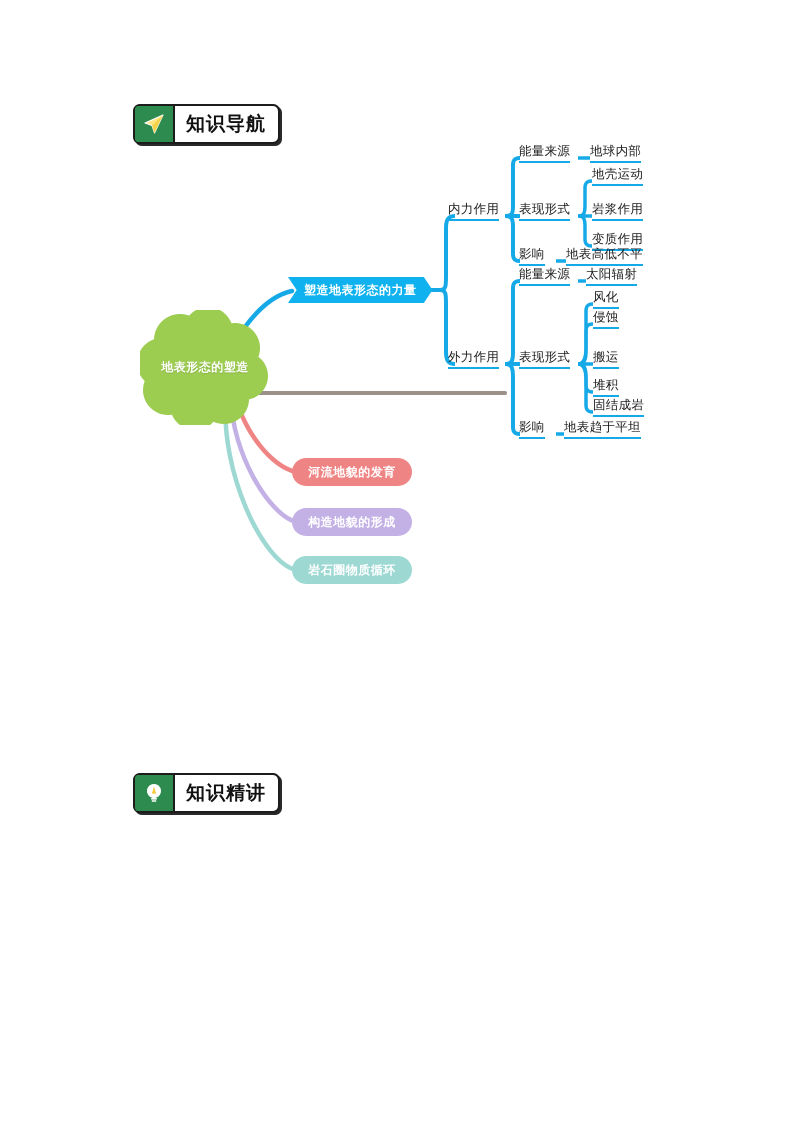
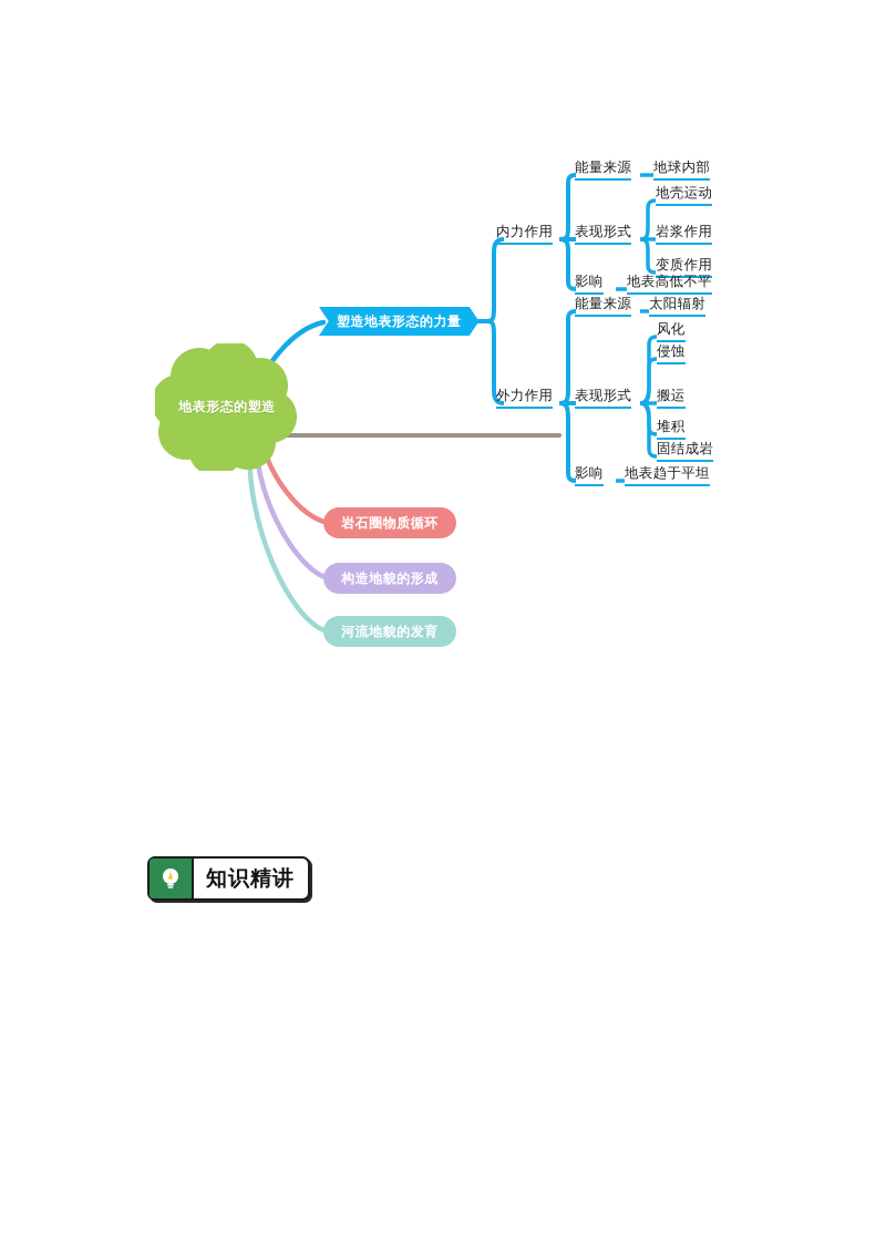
  地表形态的塑造
  塑造地表形态的力量
  内力作用
  能量来源
  表现形式
  影响
  地球内部
  地壳运动
  岩浆作用
  变质作用
  地表高低不平
  外力作用
  能量来源
  表现形式
  影响
  太阳辐射
  风化
  侵蚀
  搬运
  堆积
  固结成岩
  地表趋于平坦
- 河流地貌的发育
+ 岩石圈物质循环
  构造地貌的形成
- 岩石圈物质循环
+ 河流地貌的发育
- 知识导航
  知识精讲
